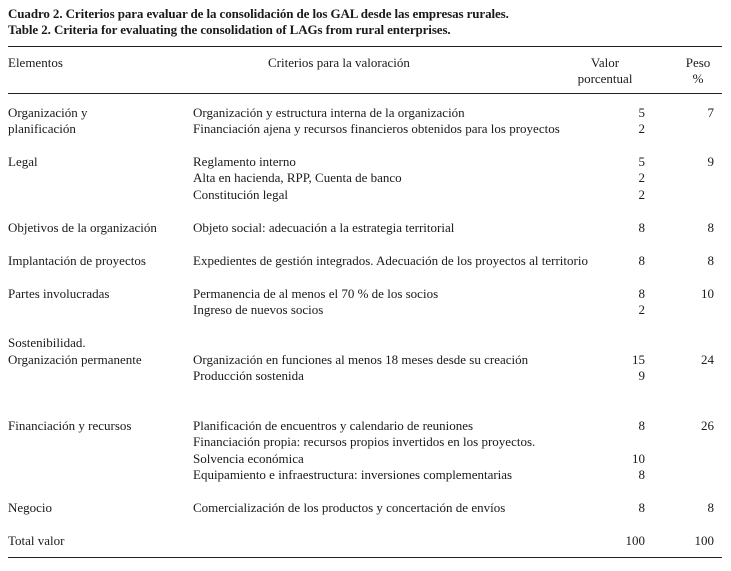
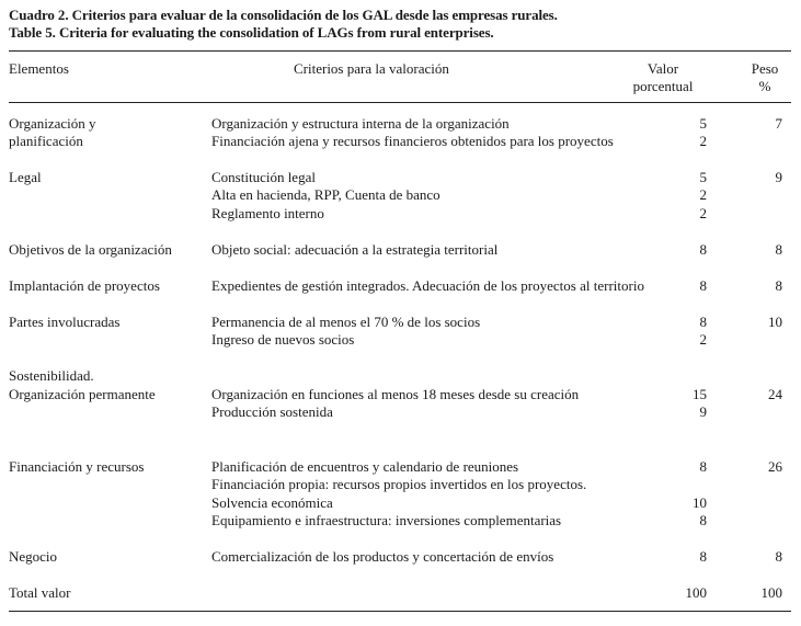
  Cuadro 2. Criterios para evaluar de la consolidación de los GAL desde las empresas rurales.
- Table 2. Criteria for evaluating the consolidation of LAGs from rural enterprises.
+ Table 5. Criteria for evaluating the consolidation of LAGs from rural enterprises.
  Elementos
  Criterios para la valoración
  Valor
  porcentual
  Peso
  %
  Organización y
  planificación
  Organización y estructura interna de la organización
  5
  Financiación ajena y recursos financieros obtenidos para los proyectos
  2
  7
  Legal
- Reglamento interno
+ Constitución legal
  5
  Alta en hacienda, RPP, Cuenta de banco
  2
- Constitución legal
+ Reglamento interno
  2
  9
  Objetivos de la organización
  Objeto social: adecuación a la estrategia territorial
  8
  8
  Implantación de proyectos
  Expedientes de gestión integrados. Adecuación de los proyectos al territorio
  8
  8
  Partes involucradas
  Permanencia de al menos el 70 % de los socios
  8
  Ingreso de nuevos socios
  2
  10
  Sostenibilidad.
  Organización permanente
  Organización en funciones al menos 18 meses desde su creación
  15
  Producción sostenida
  9
  24
  Financiación y recursos
  Planificación de encuentros y calendario de reuniones
  8
  Financiación propia: recursos propios invertidos en los proyectos.
  Solvencia económica
  10
  Equipamiento e infraestructura: inversiones complementarias
  8
  26
  Negocio
  Comercialización de los productos y concertación de envíos
  8
  8
  Total valor
  100
  100
